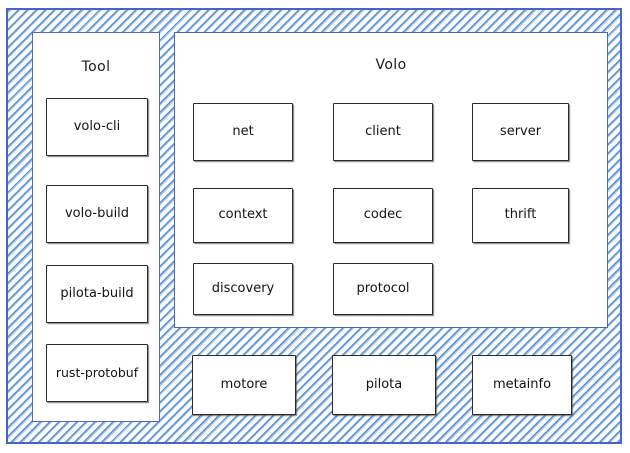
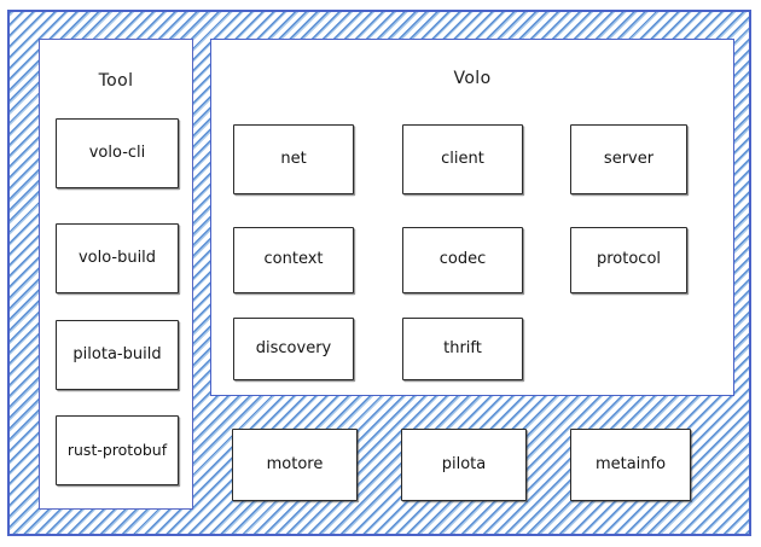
  Tool
  volo-cli
  volo-build
  pilota-build
  rust-protobuf
  Volo
  net
  client
  server
  context
  codec
- thrift
+ protocol
  discovery
- protocol
+ thrift
  motore
  pilota
  metainfo
